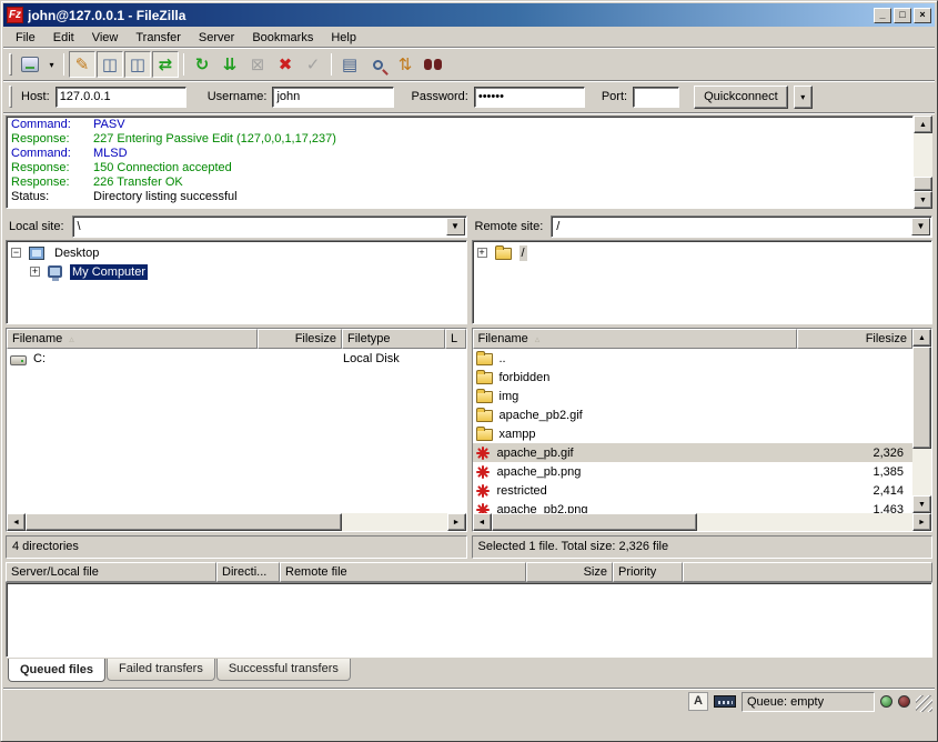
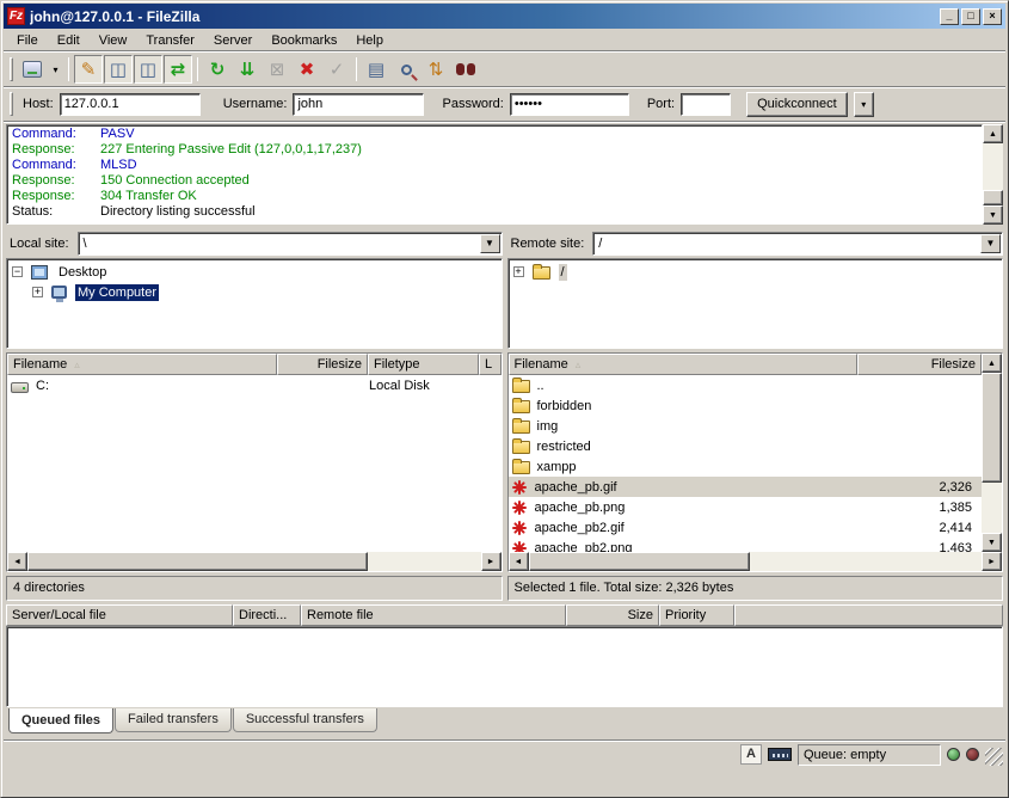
  Fz
  john@127.0.0.1 - FileZilla
  _
  □
  ×
  File
  Edit
  View
  Transfer
  Server
  Bookmarks
  Help
  ▾
  ✎
  ◫
  ◫
  ⇄
  ↻
  ⇊
  ⊠
  ✖
  ✓
  ▤
  ⇅
  Host:
  127.0.0.1
  Username:
  john
  Password:
  ••••••
  Port:
  Quickconnect
  ▾
  Command:
  PASV
  Response:
  227 Entering Passive Edit (127,0,0,1,17,237)
  Command:
  MLSD
  Response:
  150 Connection accepted
  Response:
- 226 Transfer OK
+ 304 Transfer OK
  Status:
  Directory listing successful
  Local site:
  \
  ▼
  −
  Desktop
  +
  My Computer
  Remote site:
  /
  ▼
  +
  /
  Filename
  ▵
  Filesize
  Filetype
  L
  C:
  Local Disk
  4 directories
  Filename
  ▵
  Filesize
  ..
  forbidden
  img
- apache_pb2.gif
+ restricted
  xampp
  apache_pb.gif
  2,326
  apache_pb.png
  1,385
- restricted
+ apache_pb2.gif
  2,414
  apache_pb2.png
  1,463
- Selected 1 file. Total size: 2,326 file
+ Selected 1 file. Total size: 2,326 bytes
  Server/Local file
  Directi...
  Remote file
  Size
  Priority
  Queued files
  Failed transfers
  Successful transfers
  A
  Queue: empty
